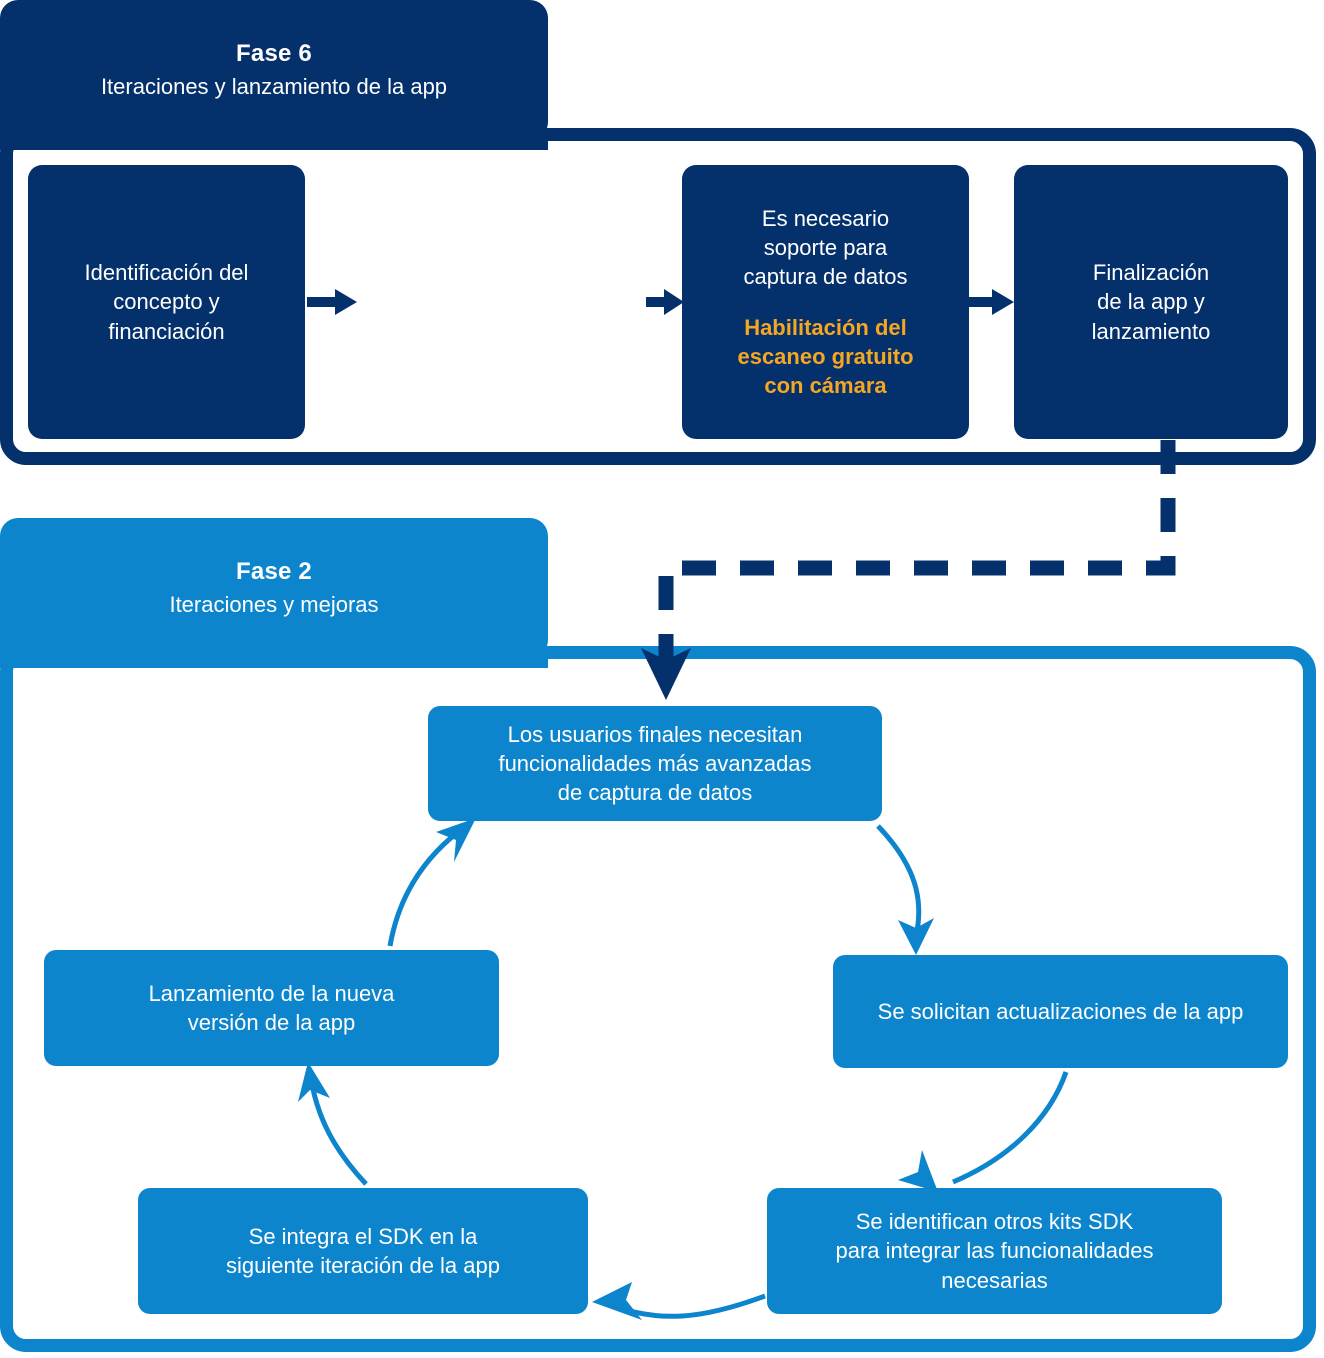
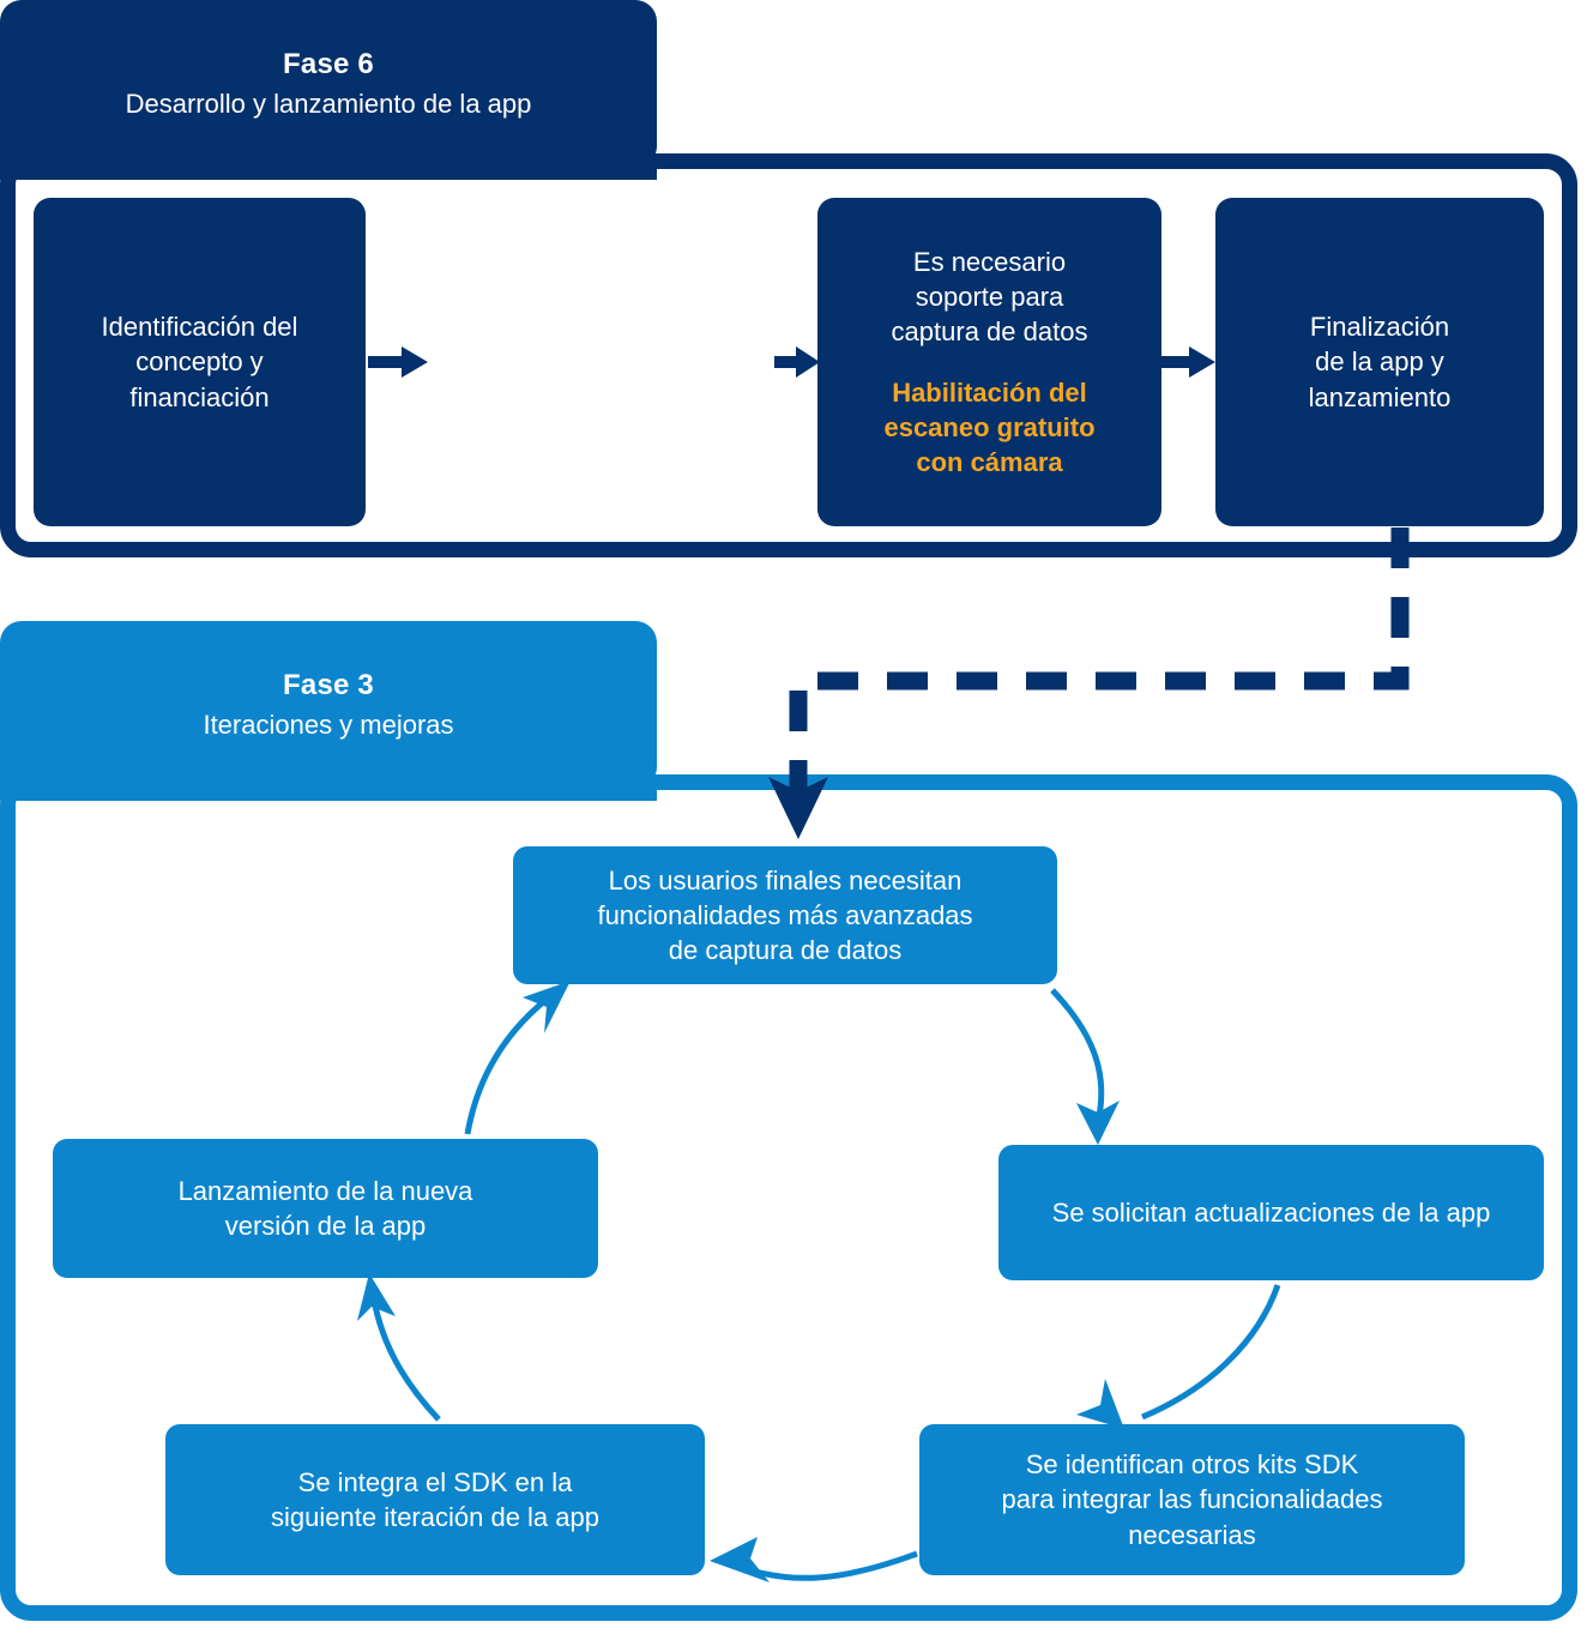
  Fase 6
- Iteraciones y lanzamiento de la app
+ Desarrollo y lanzamiento de la app
  Identificación del
  concepto y
  financiación
  Es necesario
  soporte para
  captura de datos
  Habilitación del
  escaneo gratuito
  con cámara
  Finalización
  de la app y
  lanzamiento
- Fase 2
+ Fase 3
  Iteraciones y mejoras
  Los usuarios finales necesitan
  funcionalidades más avanzadas
  de captura de datos
  Se solicitan actualizaciones de la app
  Se identifican otros kits SDK
  para integrar las funcionalidades
  necesarias
  Se integra el SDK en la
  siguiente iteración de la app
  Lanzamiento de la nueva
  versión de la app
